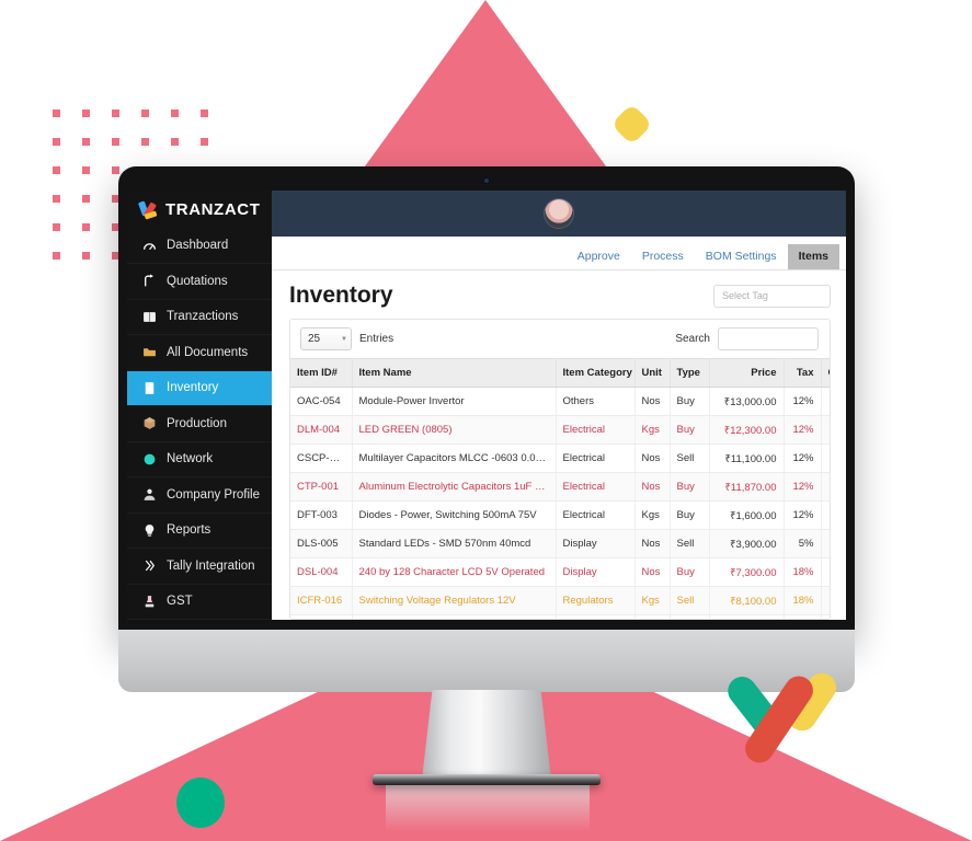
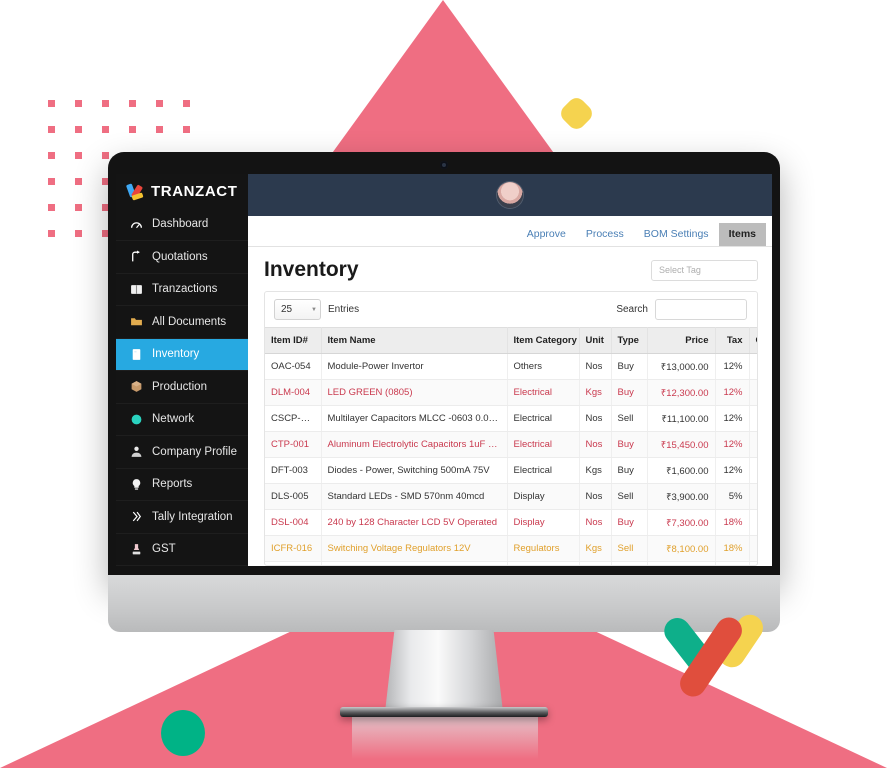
  TRANZACT
  Dashboard
  Quotations
  Tranzactions
  All Documents
  Inventory
  Production
  Network
  Company Profile
  Reports
  Tally Integration
  GST
  Approve
  Process
  BOM Settings
  Items
  Inventory
  Select Tag
  25
  Entries
  Search
  Item ID#	Item Name	Item Category	Unit	Type	Price	Tax
  OAC-054	Module-Power Invertor	Others	Nos	Buy	₹13,000.00	12%
  DLM-004	LED GREEN (0805)	Electrical	Kgs	Buy	₹12,300.00	12%
  CSCP-007	Multilayer Capacitors MLCC -0603 0.01uF	Electrical	Nos	Sell	₹11,100.00	12%
- CTP-001	Aluminum Electrolytic Capacitors 1uF 50V	Electrical	Nos	Buy	₹11,870.00	12%
+ CTP-001	Aluminum Electrolytic Capacitors 1uF 50V	Electrical	Nos	Buy	₹15,450.00	12%
  DFT-003	Diodes - Power, Switching 500mA 75V	Electrical	Kgs	Buy	₹1,600.00	12%
  DLS-005	Standard LEDs - SMD 570nm 40mcd	Display	Nos	Sell	₹3,900.00	5%
  DSL-004	240 by 128 Character LCD 5V Operated	Display	Nos	Buy	₹7,300.00	18%
  ICFR-016	Switching Voltage Regulators 12V	Regulators	Kgs	Sell	₹8,100.00	18%
